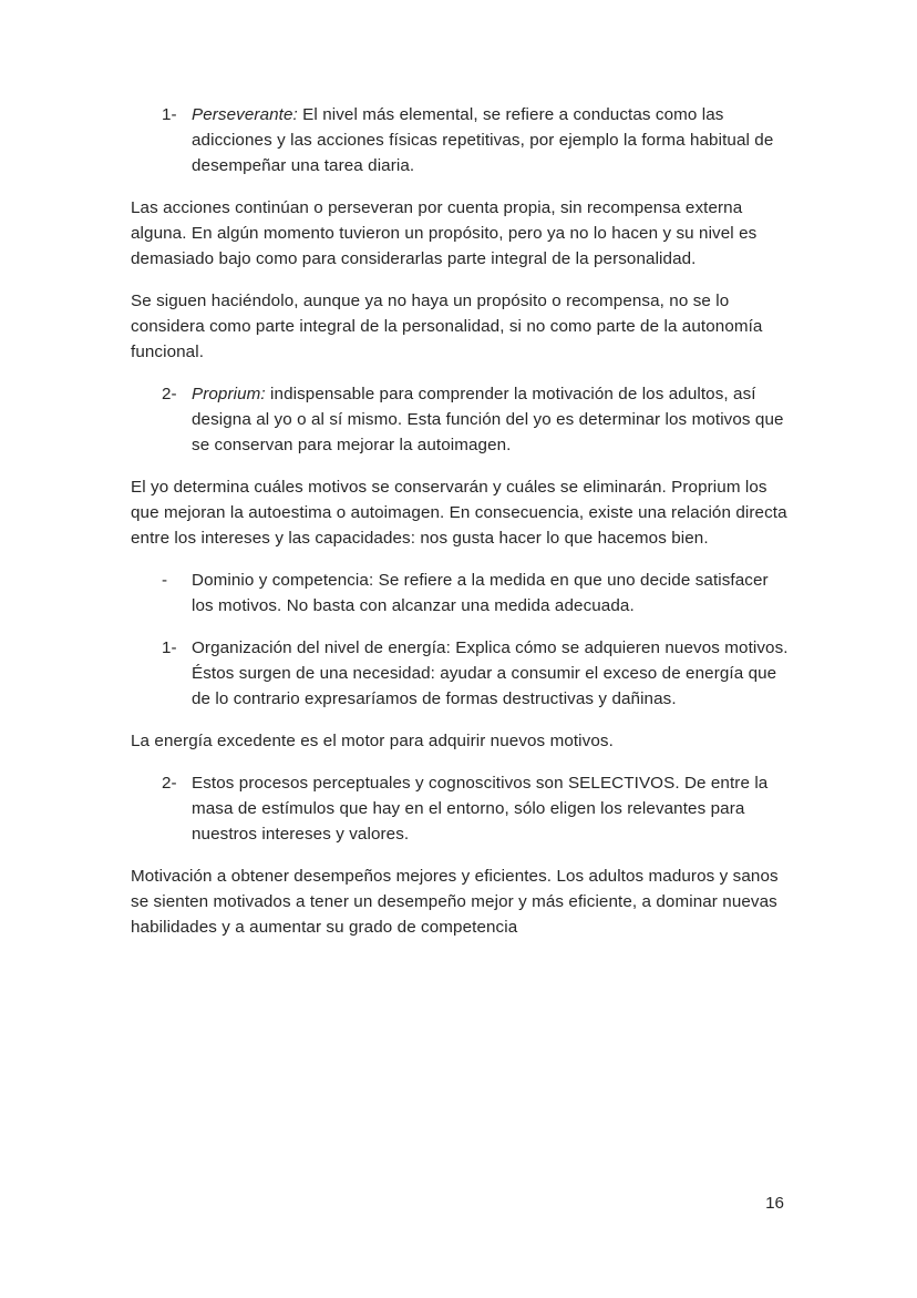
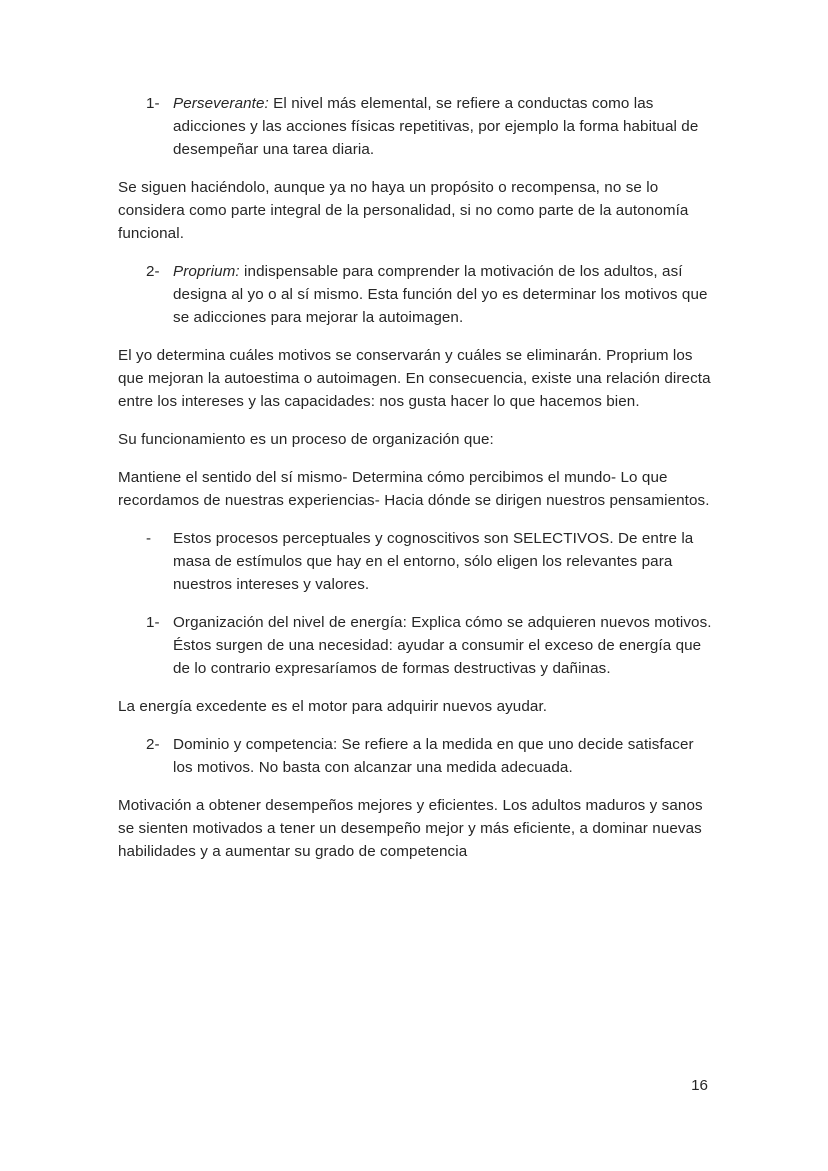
  1-
  Perseverante: El nivel más elemental, se refiere a conductas como las adicciones y las acciones físicas repetitivas, por ejemplo la forma habitual de desempeñar una tarea diaria.
- Las acciones continúan o perseveran por cuenta propia, sin recompensa externa alguna. En algún momento tuvieron un propósito, pero ya no lo hacen y su nivel es demasiado bajo como para considerarlas parte integral de la personalidad.
  Se siguen haciéndolo, aunque ya no haya un propósito o recompensa, no se lo considera como parte integral de la personalidad, si no como parte de la autonomía funcional.
  2-
- Proprium: indispensable para comprender la motivación de los adultos, así designa al yo o al sí mismo. Esta función del yo es determinar los motivos que se conservan para mejorar la autoimagen.
+ Proprium: indispensable para comprender la motivación de los adultos, así designa al yo o al sí mismo. Esta función del yo es determinar los motivos que se adicciones para mejorar la autoimagen.
  El yo determina cuáles motivos se conservarán y cuáles se eliminarán. Proprium los que mejoran la autoestima o autoimagen. En consecuencia, existe una relación directa entre los intereses y las capacidades: nos gusta hacer lo que hacemos bien.
+ Su funcionamiento es un proceso de organización que:
+ Mantiene el sentido del sí mismo- Determina cómo percibimos el mundo- Lo que recordamos de nuestras experiencias- Hacia dónde se dirigen nuestros pensamientos.
  -
- Dominio y competencia: Se refiere a la medida en que uno decide satisfacer los motivos. No basta con alcanzar una medida adecuada.
+ Estos procesos perceptuales y cognoscitivos son SELECTIVOS. De entre la masa de estímulos que hay en el entorno, sólo eligen los relevantes para nuestros intereses y valores.
  1-
  Organización del nivel de energía: Explica cómo se adquieren nuevos motivos. Éstos surgen de una necesidad: ayudar a consumir el exceso de energía que de lo contrario expresaríamos de formas destructivas y dañinas.
- La energía excedente es el motor para adquirir nuevos motivos.
+ La energía excedente es el motor para adquirir nuevos ayudar.
  2-
- Estos procesos perceptuales y cognoscitivos son SELECTIVOS. De entre la masa de estímulos que hay en el entorno, sólo eligen los relevantes para nuestros intereses y valores.
+ Dominio y competencia: Se refiere a la medida en que uno decide satisfacer los motivos. No basta con alcanzar una medida adecuada.
  Motivación a obtener desempeños mejores y eficientes. Los adultos maduros y sanos se sienten motivados a tener un desempeño mejor y más eficiente, a dominar nuevas habilidades y a aumentar su grado de competencia
  16
